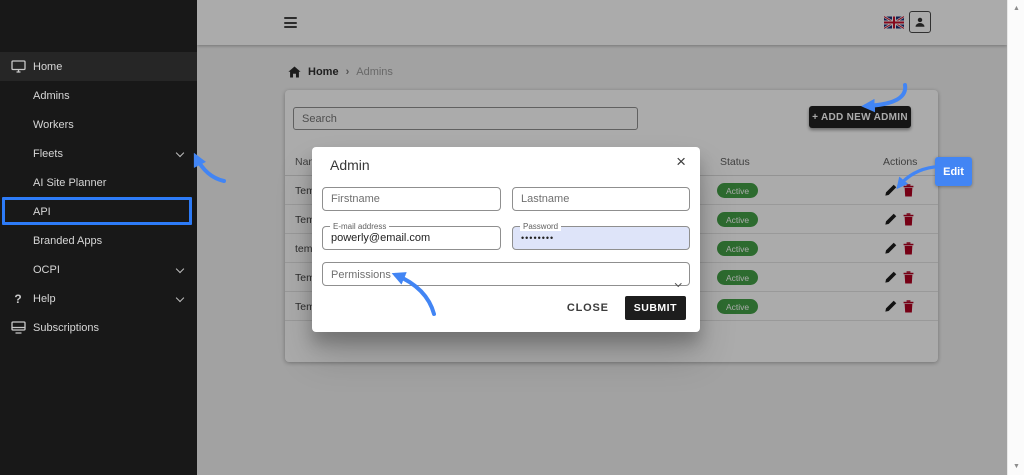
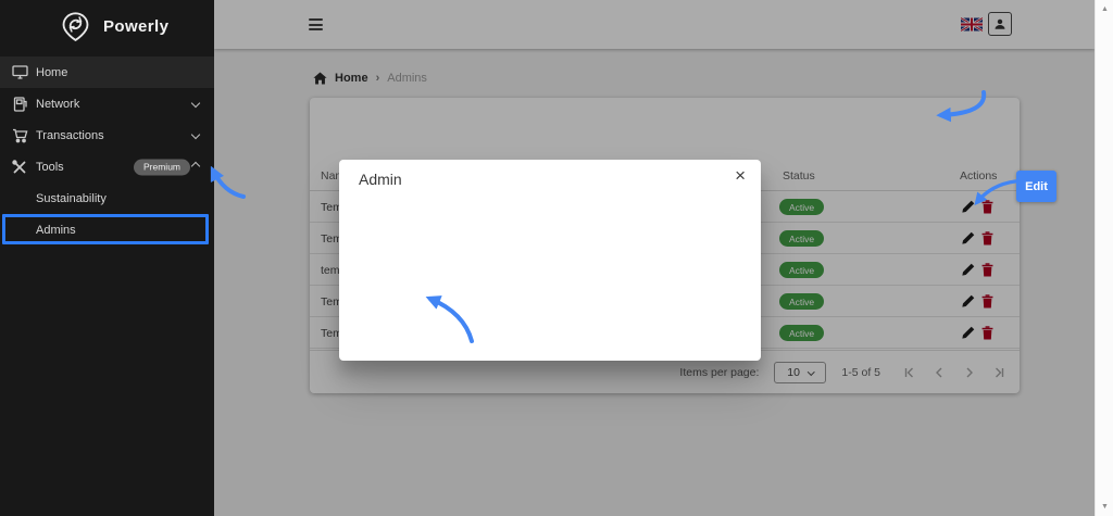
+ Powerly
  Home
+ Network
+ Transactions
+ Tools
+ Premium
+ Sustainability
  Admins
- Workers
- Fleets
- AI Site Planner
- API
- Branded Apps
- OCPI
- ?
- Help
- Subscriptions
  Home
  ›
  Admins
- Search
- + ADD NEW ADMIN
  Status
  Actions
  Tem
  Active
  Tem
  Active
  tem
  Active
  Tem
  Active
  Tem
  Active
+ Items per page:
+ 10
+ 1-5 of 5
  Admin
  ×
- Firstname
- Lastname
- E-mail address
- powerly@email.com
- Password
- ••••••••
- Permissions
- CLOSE
- SUBMIT
  Edit
